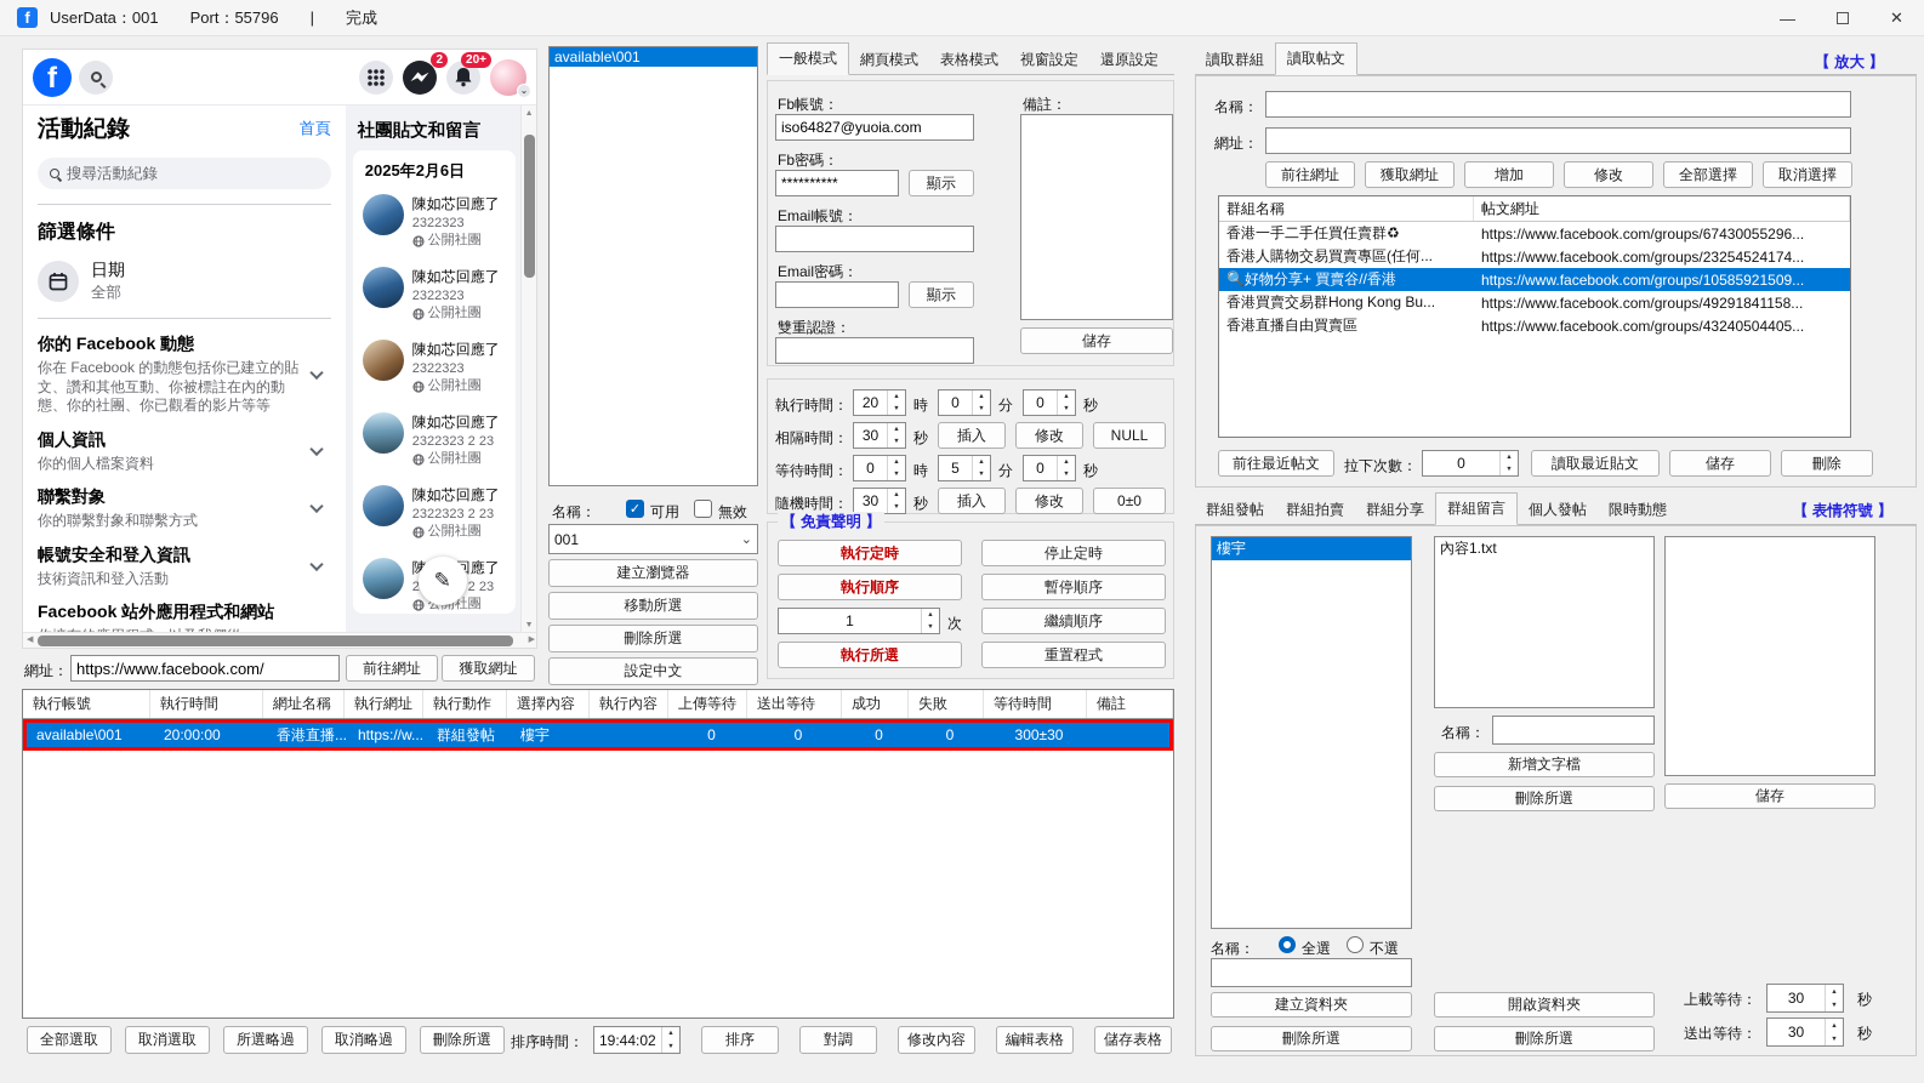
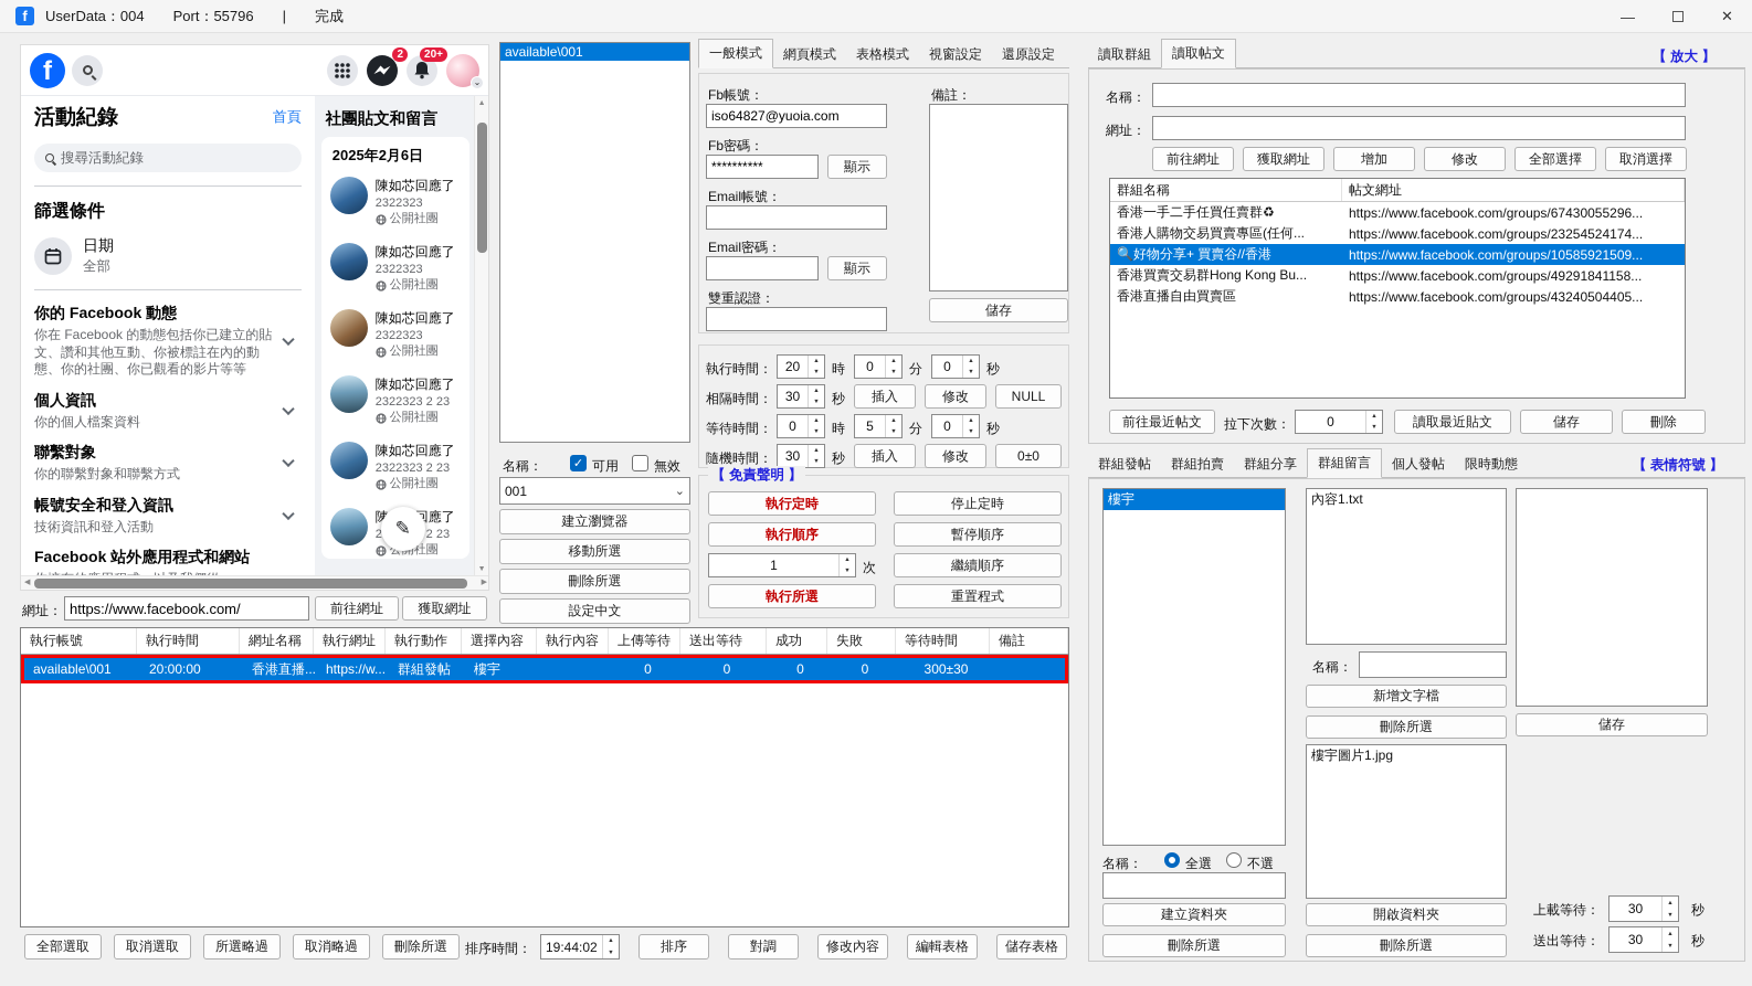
  f
- UserData：001
+ UserData：004
  Port：55796
  |
  完成
  —
  ✕
  f
  2
  20+
  ⌄
  活動紀錄
  首頁
  搜尋活動紀錄
  篩選條件
  日期
  全部
  你的 Facebook 動態
  你在 Facebook 的動態包括你已建立的貼文、讚和其他互動、你被標註在內的動態、你的社團、你已觀看的影片等等
  個人資訊
  你的個人檔案資料
  聯繫對象
  你的聯繫對象和聯繫方式
  帳號安全和登入資訊
  技術資訊和登入活動
  Facebook 站外應用程式和網站
  社團貼文和留言
  2025年2月6日
  陳如芯回應了
  2322323
  公開社團
  陳如芯回應了
  2322323
  公開社團
  陳如芯回應了
  2322323
  公開社團
  陳如芯回應了
  2322323 2 23
  公開社團
  陳如芯回應了
  2322323 2 23
  公開社團
  ✎
  網址：
  https://www.facebook.com/
  前往網址
  獲取網址
  執行帳號
  執行時間
  網址名稱
  執行網址
  執行動作
  選擇內容
  執行內容
  上傳等待
  送出等待
  成功
  失敗
  等待時間
  備註
  available\001
  20:00:00
  香港直播...
  https://w...
  群組發帖
  樓宇
  0
  0
  0
  0
  300±30
  全部選取
  取消選取
  所選略過
  取消略過
  刪除所選
  排序時間：
  19:44:02
  排序
  對調
  修改內容
  編輯表格
  儲存表格
  available\001
  名稱：
  ✓
  可用
  無效
  001
  ⌄
  建立瀏覽器
  移動所選
  刪除所選
  設定中文
  一般模式
  網頁模式
  表格模式
  視窗設定
  還原設定
  Fb帳號：
  iso64827@yuoia.com
  Fb密碼：
  **********
  顯示
  Email帳號：
  Email密碼：
  顯示
  雙重認證：
  備註：
  儲存
  執行時間：
  20
  時
  0
  分
  0
  秒
  相隔時間：
  30
  秒
  插入
  修改
  NULL
  等待時間：
  0
  時
  5
  分
  0
  秒
  隨機時間：
  30
  秒
  插入
  修改
  0±0
  【 免責聲明 】
  執行定時
  停止定時
  執行順序
  暫停順序
  1
  次
  繼續順序
  執行所選
  重置程式
  讀取群組
  讀取帖文
  【 放大 】
  名稱：
  網址：
  前往網址
  獲取網址
  增加
  修改
  全部選擇
  取消選擇
  群組名稱
  帖文網址
  香港一手二手任買任賣群♻
  https://www.facebook.com/groups/67430055296...
  香港人購物交易買賣專區(任何...
  https://www.facebook.com/groups/23254524174...
  🔍好物分享+ 買賣谷//香港
  https://www.facebook.com/groups/10585921509...
  香港買賣交易群Hong Kong Bu...
  https://www.facebook.com/groups/49291841158...
  香港直播自由買賣區
  https://www.facebook.com/groups/43240504405...
  前往最近帖文
  拉下次數：
  0
  讀取最近貼文
  儲存
  刪除
  群組發帖
  群組拍賣
  群組分享
  群組留言
  個人發帖
  限時動態
  【 表情符號 】
  樓宇
  名稱：
  全選
  不選
  建立資料夾
  刪除所選
  內容1.txt
  名稱：
  新增文字檔
  刪除所選
+ 樓宇圖片1.jpg
  開啟資料夾
  刪除所選
  儲存
  上載等待：
  30
  秒
  送出等待：
  30
  秒
